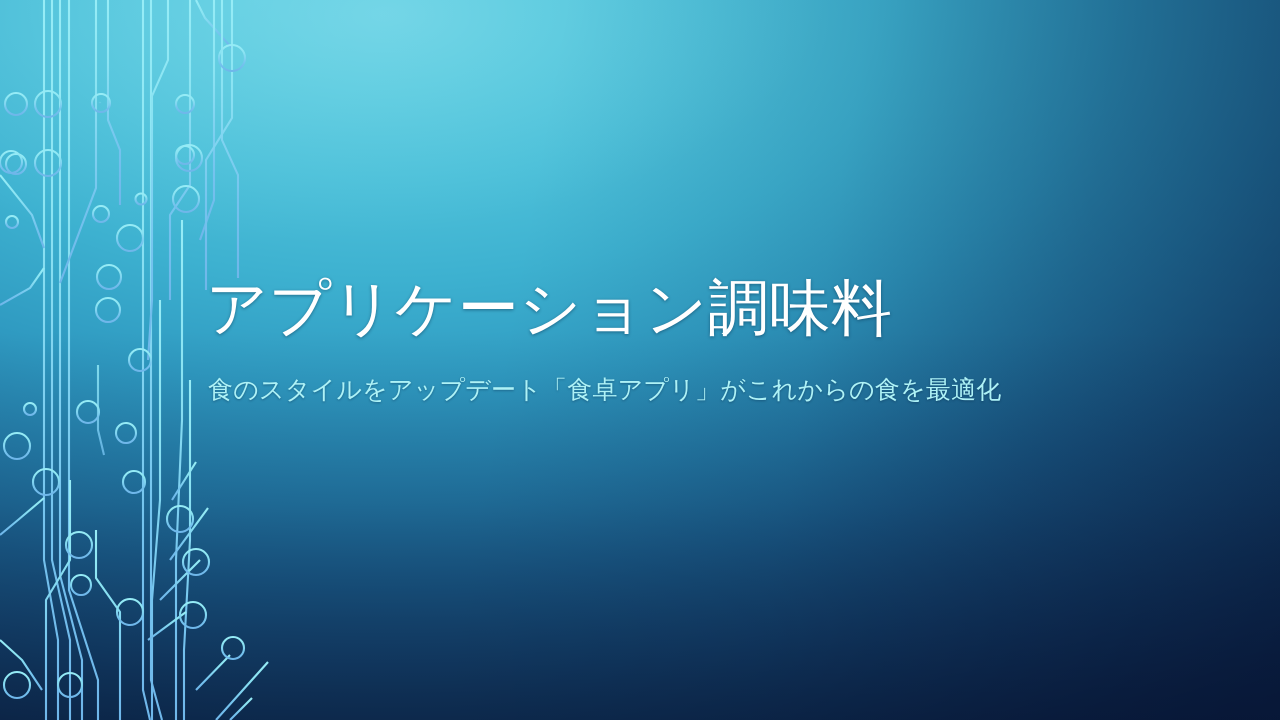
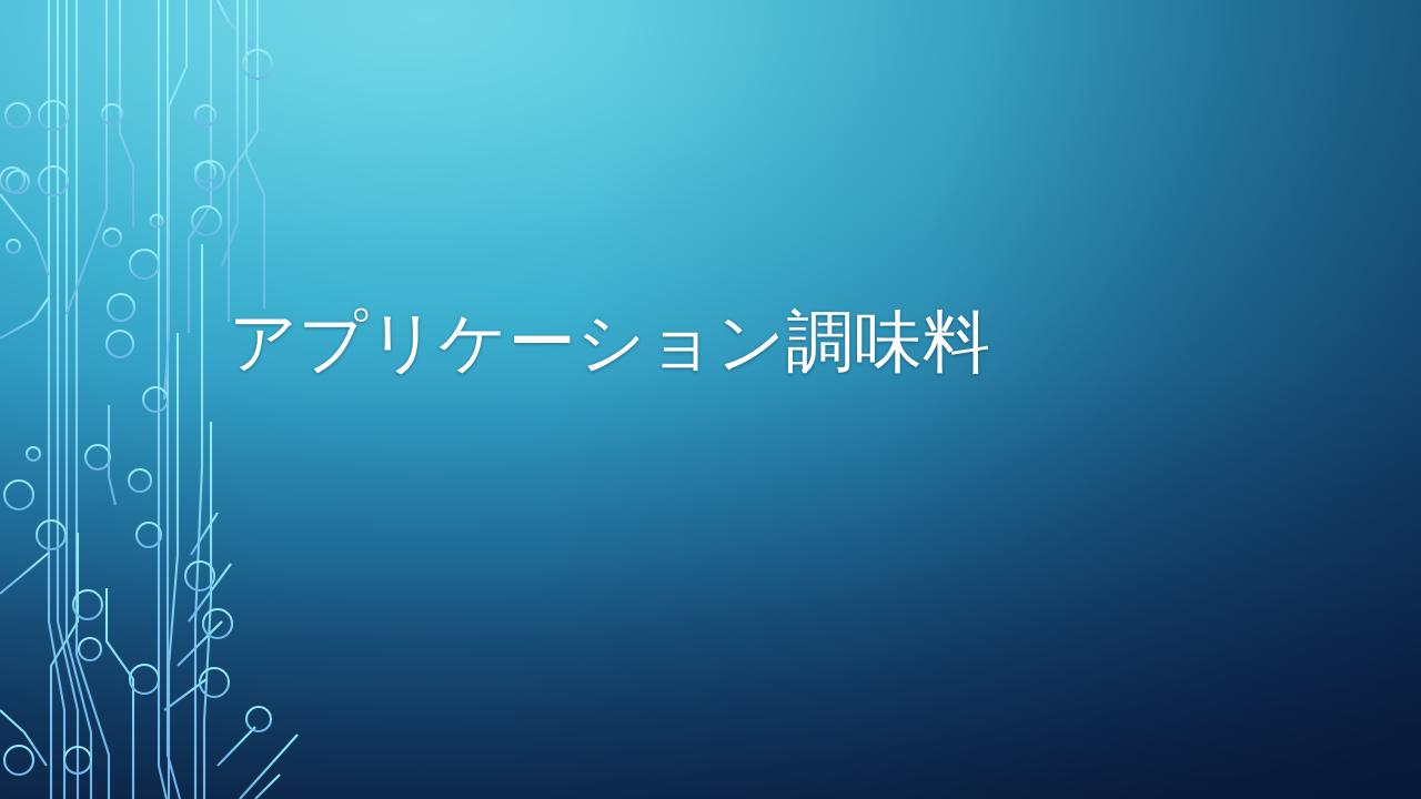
  アプリケーション調味料
- 食のスタイルをアップデート「食卓アプリ」がこれからの食を最適化
